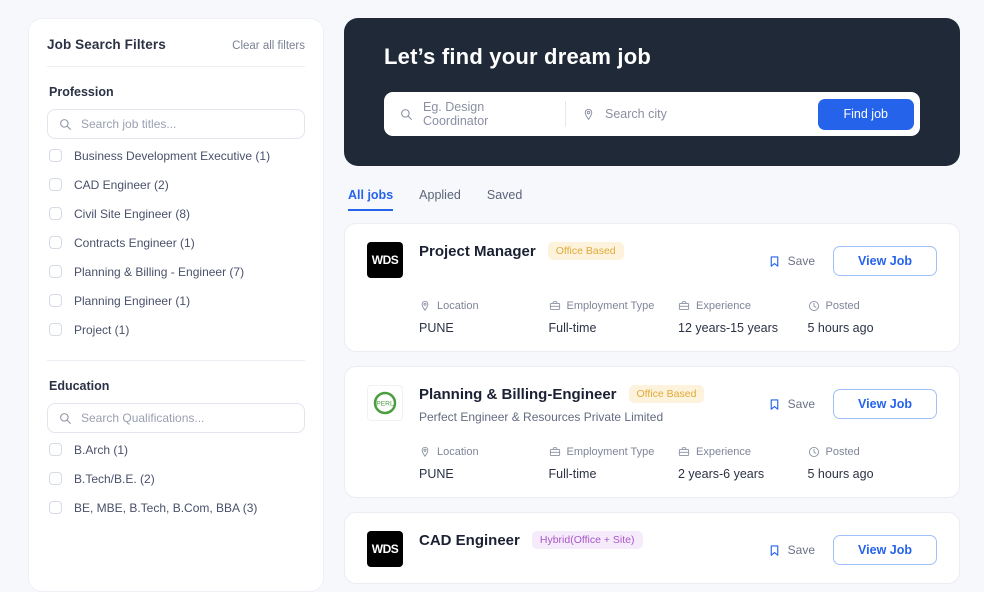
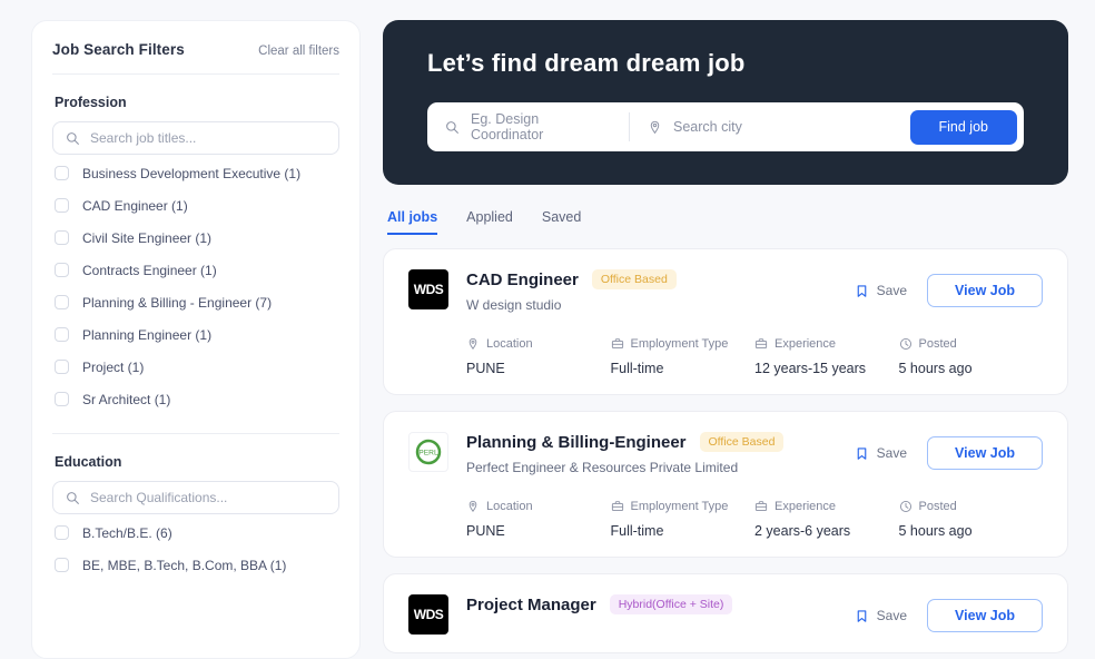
  Job Search Filters
  Clear all filters
  Profession
  Search job titles...
  Business Development Executive (1)
- CAD Engineer (2)
+ CAD Engineer (1)
- Civil Site Engineer (8)
+ Civil Site Engineer (1)
  Contracts Engineer (1)
  Planning & Billing - Engineer (7)
  Planning Engineer (1)
  Project (1)
+ Sr Architect (1)
  Education
  Search Qualifications...
- B.Arch (1)
- B.Tech/B.E. (2)
+ B.Tech/B.E. (6)
- BE, MBE, B.Tech, B.Com, BBA (3)
+ BE, MBE, B.Tech, B.Com, BBA (1)
- Let’s find your dream job
+ Let’s find dream dream job
  Eg. Design Coordinator
  Search city
  Find job
  All jobs
  Applied
  Saved
  WDS
- Project Manager
+ CAD Engineer
  Office Based
+ W design studio
  Save
  View Job
  Location
  PUNE
  Employment Type
  Full-time
  Experience
  12 years-15 years
  Posted
  5 hours ago
  Planning & Billing-Engineer
  Office Based
  Perfect Engineer & Resources Private Limited
  Save
  View Job
  Location
  PUNE
  Employment Type
  Full-time
  Experience
  2 years-6 years
  Posted
  5 hours ago
  WDS
- CAD Engineer
+ Project Manager
  Hybrid(Office + Site)
  Save
  View Job
